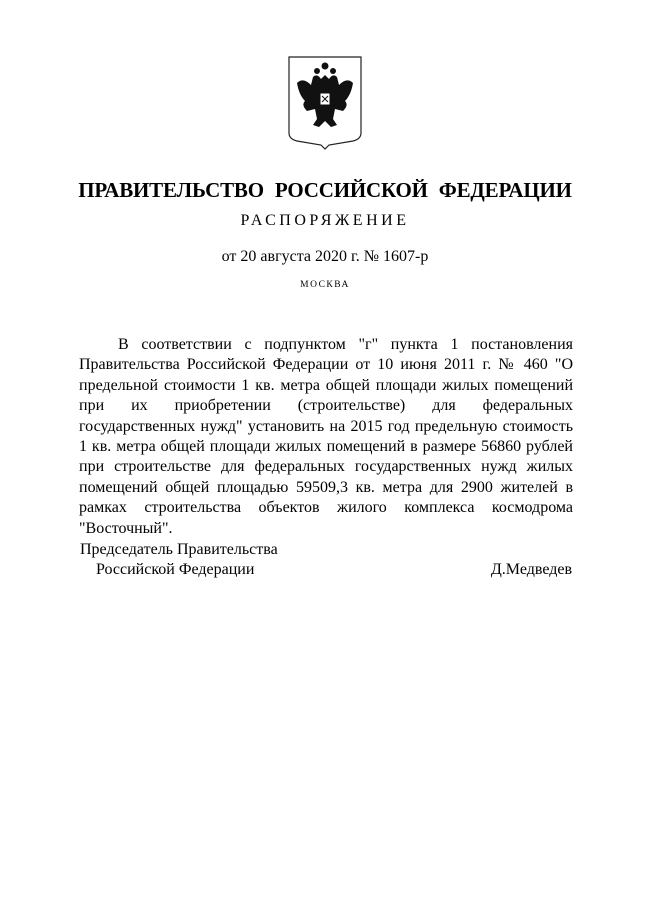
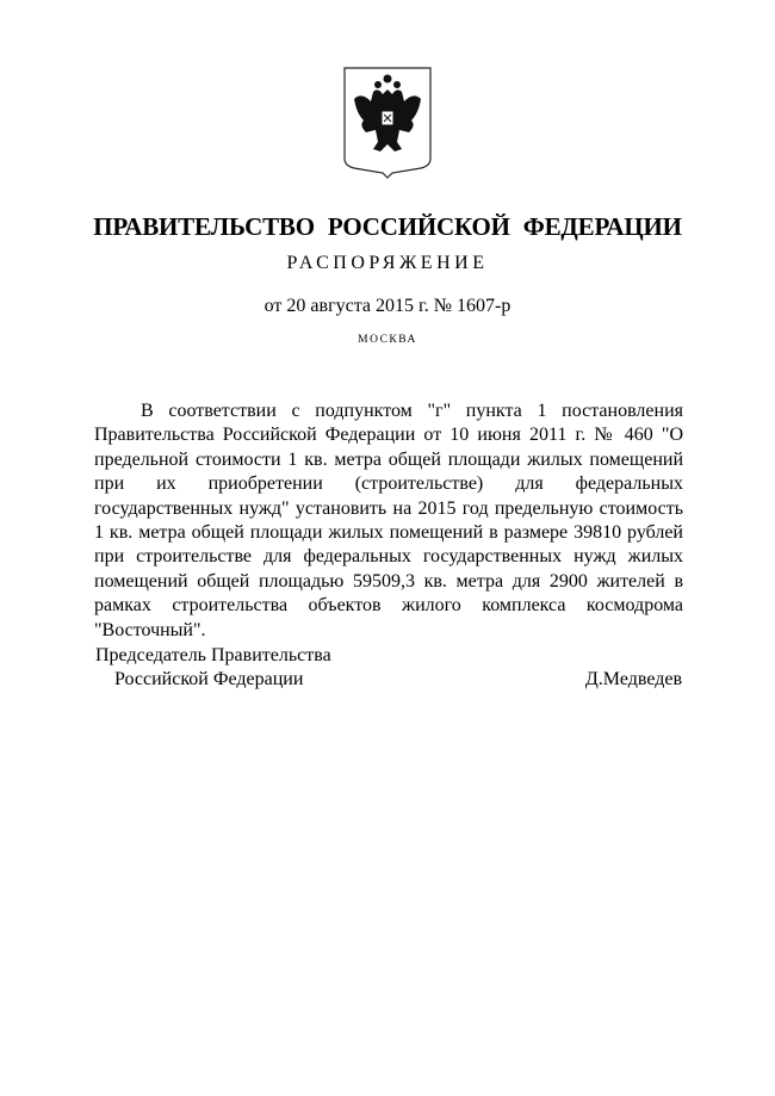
  ПРАВИТЕЛЬСТВО РОССИЙСКОЙ ФЕДЕРАЦИИ
  РАСПОРЯЖЕНИЕ
- от 20 августа 2020 г. № 1607-р
+ от 20 августа 2015 г. № 1607-р
  МОСКВА
- В соответствии с подпунктом "г" пункта 1 постановления Правительства Российской Федерации от 10 июня 2011 г. № 460 "О предельной стоимости 1 кв. метра общей площади жилых помещений при их приобретении (строительстве) для федеральных государственных нужд" установить на 2015 год предельную стоимость 1 кв. метра общей площади жилых помещений в размере 56860 рублей при строительстве для федеральных государственных нужд жилых помещений общей площадью 59509,3 кв. метра для 2900 жителей в рамках строительства объектов жилого комплекса космодрома "Восточный".
+ В соответствии с подпунктом "г" пункта 1 постановления Правительства Российской Федерации от 10 июня 2011 г. № 460 "О предельной стоимости 1 кв. метра общей площади жилых помещений при их приобретении (строительстве) для федеральных государственных нужд" установить на 2015 год предельную стоимость 1 кв. метра общей площади жилых помещений в размере 39810 рублей при строительстве для федеральных государственных нужд жилых помещений общей площадью 59509,3 кв. метра для 2900 жителей в рамках строительства объектов жилого комплекса космодрома "Восточный".
  Председатель Правительства
  Российской Федерации
  Д.Медведев
